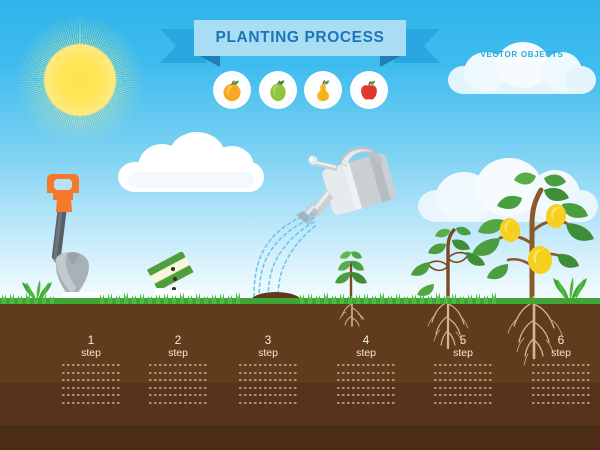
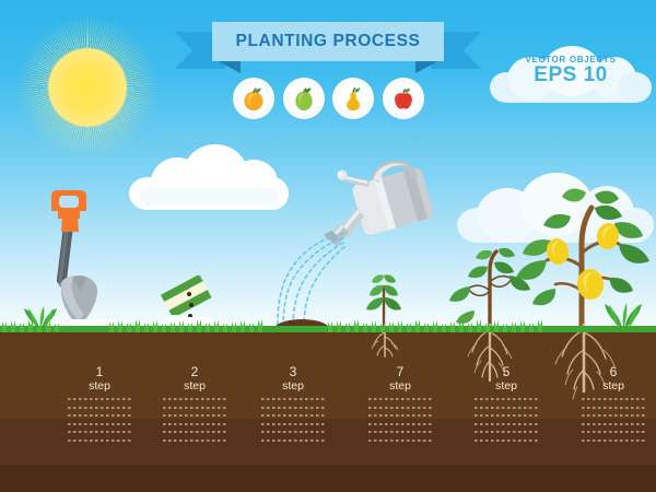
  PLANTING PROCESS
  VECTOR OBJECTS
+ EPS 10
  1
  step
  2
  step
  3
  step
- 4
+ 7
  step
  5
  step
  6
  step
